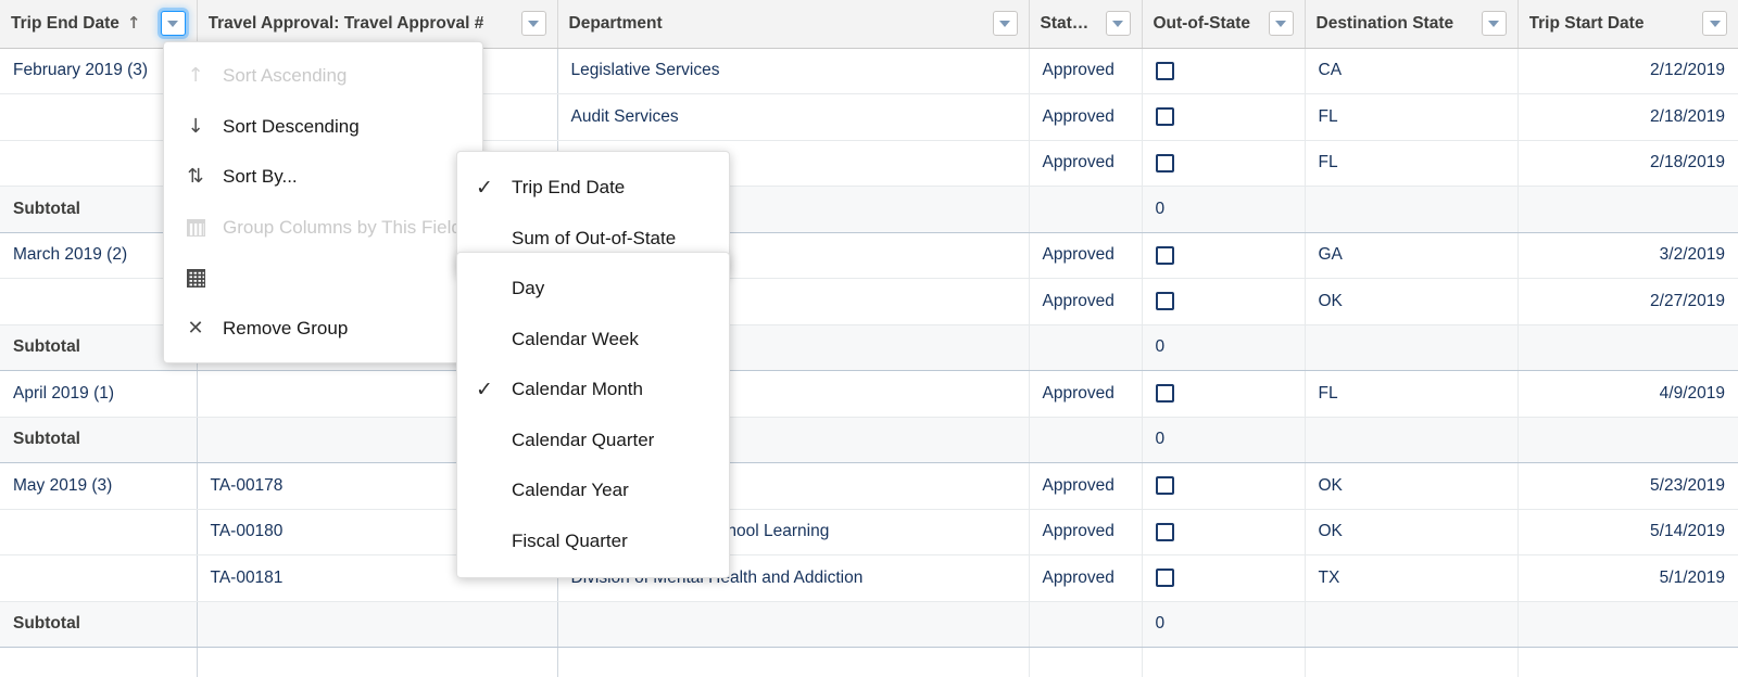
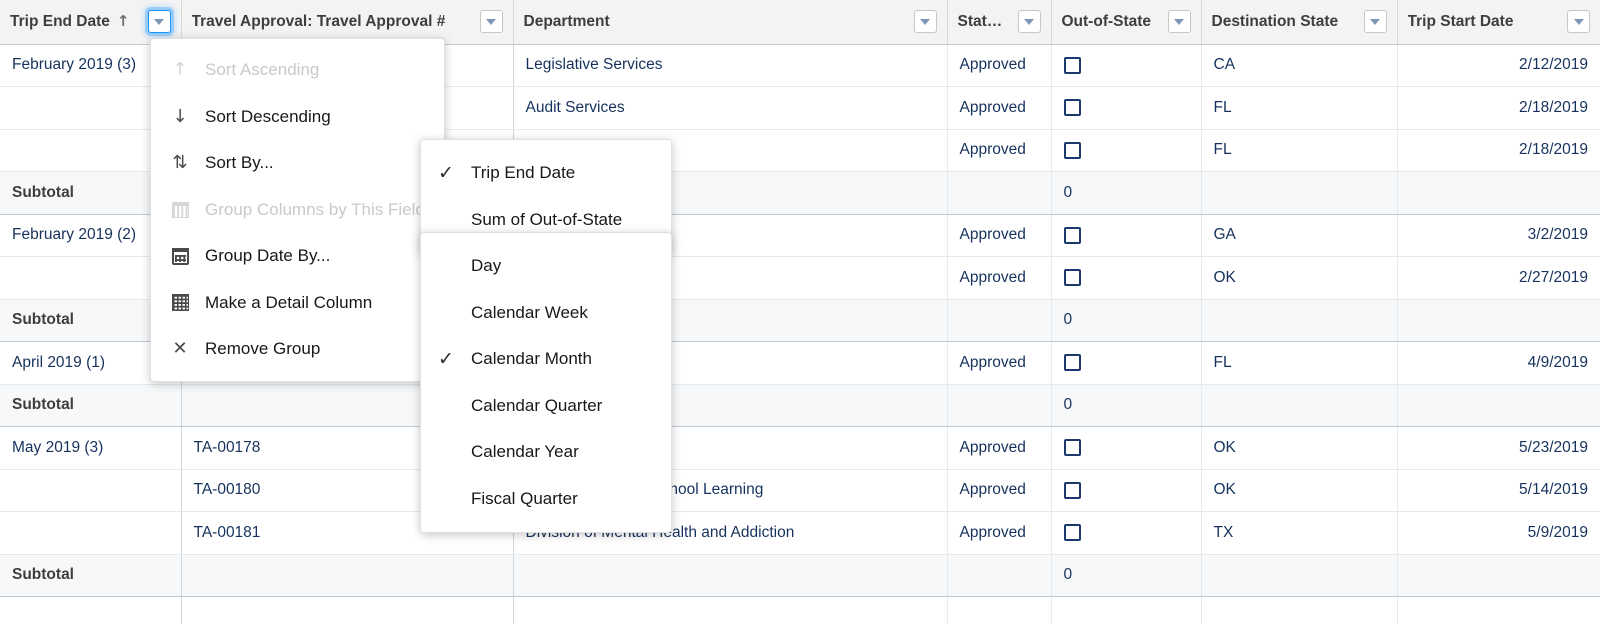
  Trip End Date ↑	Travel Approval: Travel Approval #	Department	Status	Out-of-State	Destination State	Trip Start Date
  February 2019 (3)		Legislative Services	Approved		CA	2/12/2019
  		Audit Services	Approved		FL	2/18/2019
  			Approved		FL	2/18/2019
  Subtotal				0
- March 2019 (2)			Approved		GA	3/2/2019
+ February 2019 (2)			Approved		GA	3/2/2019
  			Approved		OK	2/27/2019
  Subtotal				0
  April 2019 (1)			Approved		FL	4/9/2019
  Subtotal				0
- 	TA-00181	alth and Addiction	Approved		TX	5/1/2019
+ 	TA-00181	alth and Addiction	Approved		TX	5/9/2019
  Subtotal				0
  ↑
  Sort Ascending
  ↓
  Sort Descending
  ⇅
  Sort By...
  Group Columns by This Fiel
+ Group Date By...
+ Make a Detail Column
  ✕
  Remove Group
  ✓
  Trip End Date
  Sum of Out-of-State
  Day
  Calendar Week
  ✓
  Calendar Month
  Calendar Quarter
  Calendar Year
  Fiscal Quarter
